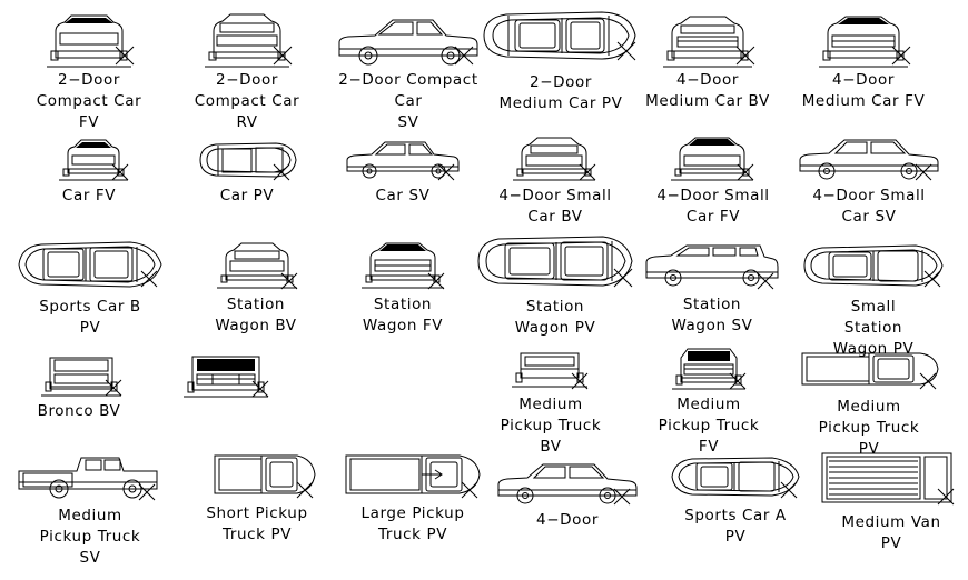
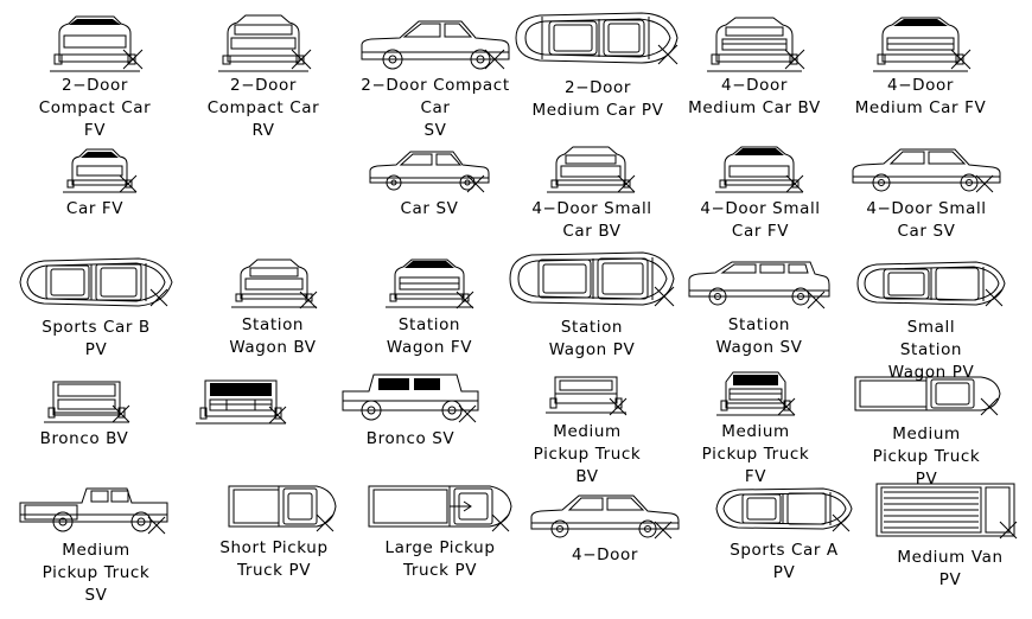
  2−Door
  Compact Car
  FV
  2−Door
  Compact Car
  RV
  2−Door Compact Car
  SV
  2−Door
  Medium Car PV
  4−Door
  Medium Car BV
  4−Door
  Medium Car FV
  Car FV
- Car PV
  Car SV
  4−Door Small
  Car BV
  4−Door Small
  Car FV
  4−Door Small
  Car SV
  Sports Car B
  PV
  Station
  Wagon BV
  Station
  Wagon FV
  Station
  Wagon PV
  Station
  Wagon SV
  Small
  Station
  Wagon PV
  Bronco BV
+ Bronco SV
  Medium
  Pickup Truck
  BV
  Medium
  Pickup Truck
  FV
  Medium
  Pickup Truck
  PV
  Medium
  Pickup Truck
  SV
  Short Pickup
  Truck PV
  Large Pickup
  Truck PV
  4−Door
  Sports Car A
  PV
  Medium Van
  PV
